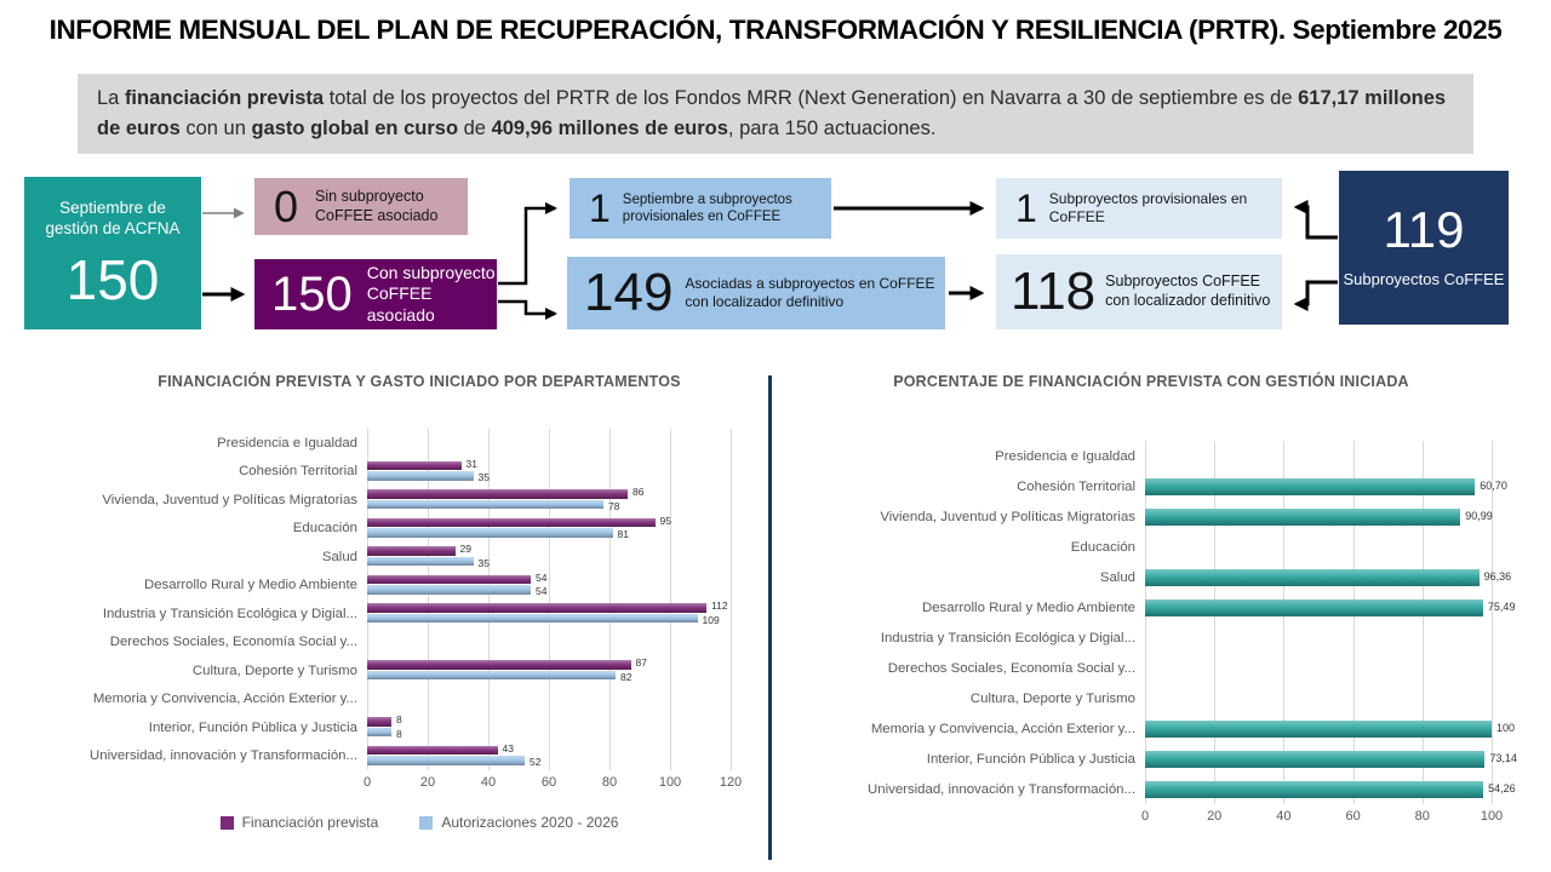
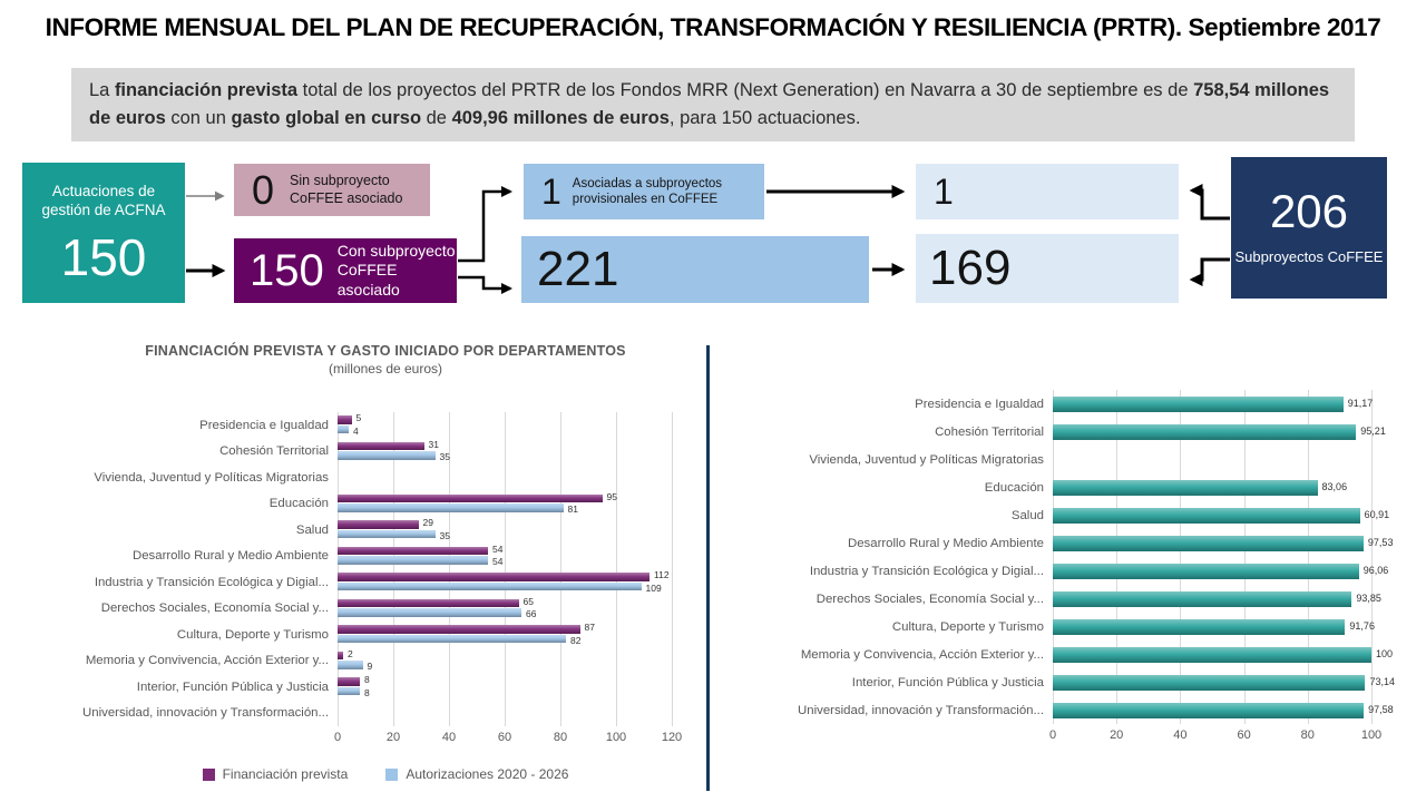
- INFORME MENSUAL DEL PLAN DE RECUPERACIÓN, TRANSFORMACIÓN Y RESILIENCIA (PRTR). Septiembre 2025
+ INFORME MENSUAL DEL PLAN DE RECUPERACIÓN, TRANSFORMACIÓN Y RESILIENCIA (PRTR). Septiembre 2017
- La financiación prevista total de los proyectos del PRTR de los Fondos MRR (Next Generation) en Navarra a 30 de septiembre es de 617,17 millones de euros con un gasto global en curso de 409,96 millones de euros, para 150 actuaciones.
+ La financiación prevista total de los proyectos del PRTR de los Fondos MRR (Next Generation) en Navarra a 30 de septiembre es de 758,54 millones de euros con un gasto global en curso de 409,96 millones de euros, para 150 actuaciones.
- Septiembre de gestión de ACFNA
+ Actuaciones de gestión de ACFNA
  150
  0
  Sin subproyecto CoFFEE asociado
  150
  Con subproyecto CoFFEE asociado
  1
- Septiembre a subproyectos provisionales en CoFFEE
+ Asociadas a subproyectos provisionales en CoFFEE
- 149
+ 221
- Asociadas a subproyectos en CoFFEE con localizador definitivo
  1
- Subproyectos provisionales en CoFFEE
- 118
+ 169
- Subproyectos CoFFEE con localizador definitivo
- 119
+ 206
  Subproyectos CoFFEE
  FINANCIACIÓN PREVISTA Y GASTO INICIADO POR DEPARTAMENTOS
+ (millones de euros)
  Presidencia e Igualdad
+ 5
+ 4
  Cohesión Territorial
  31
  35
  Vivienda, Juventud y Políticas Migratorias
- 86
- 78
  Educación
  95
  81
  Salud
  29
  35
  Desarrollo Rural y Medio Ambiente
  54
  54
  Industria y Transición Ecológica y Digial...
  112
  109
  Derechos Sociales, Economía Social y...
+ 65
+ 66
  Cultura, Deporte y Turismo
  87
  82
  Memoria y Convivencia, Acción Exterior y...
+ 2
+ 9
  Interior, Función Pública y Justicia
  8
  8
  Universidad, innovación y Transformación...
- 43
- 52
  0
  20
  40
  60
  80
  100
  120
  Financiación prevista
  Autorizaciones 2020 - 2026
- PORCENTAJE DE FINANCIACIÓN PREVISTA CON GESTIÓN INICIADA
  Presidencia e Igualdad
+ 91,17
  Cohesión Territorial
- 60,70
+ 95,21
  Vivienda, Juventud y Políticas Migratorias
- 90,99
  Educación
+ 83,06
  Salud
- 96,36
+ 60,91
  Desarrollo Rural y Medio Ambiente
- 75,49
+ 97,53
  Industria y Transición Ecológica y Digial...
+ 96,06
  Derechos Sociales, Economía Social y...
+ 93,85
  Cultura, Deporte y Turismo
+ 91,76
  Memoria y Convivencia, Acción Exterior y...
  100
  Interior, Función Pública y Justicia
  73,14
  Universidad, innovación y Transformación...
- 54,26
+ 97,58
  0
  20
  40
  60
  80
  100
